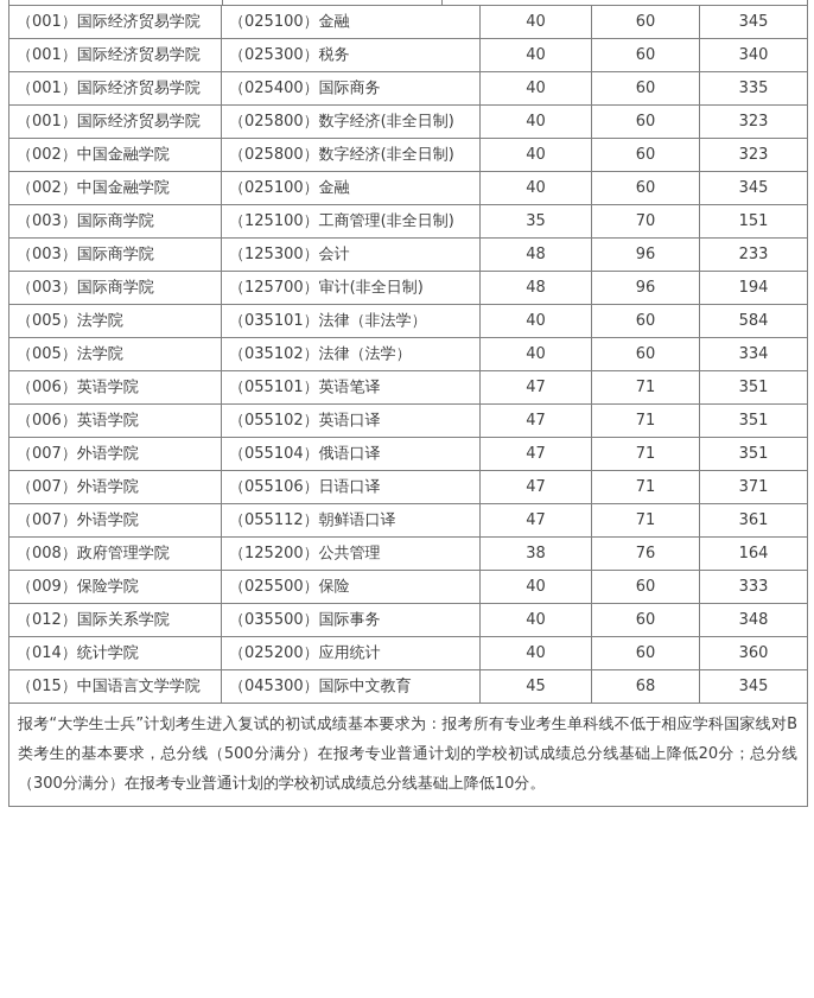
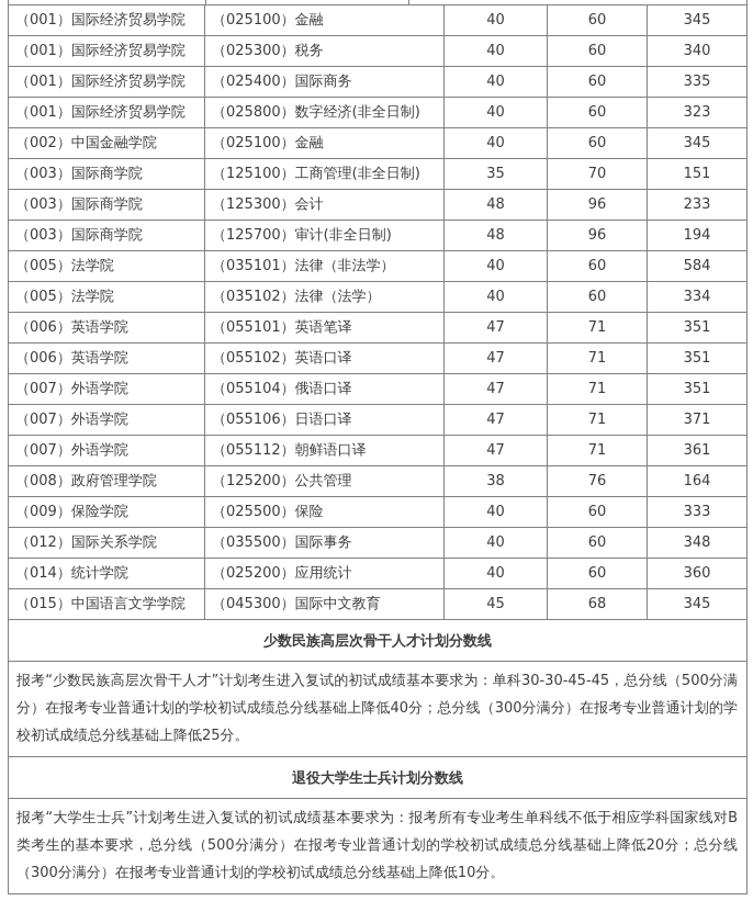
  （001）国际经济贸易学院	（025100）金融	40	60	345
  （001）国际经济贸易学院	（025300）税务	40	60	340
  （001）国际经济贸易学院	（025400）国际商务	40	60	335
  （001）国际经济贸易学院	（025800）数字经济(非全日制)	40	60	323
- （002）中国金融学院	（025800）数字经济(非全日制)	40	60	323
  （002）中国金融学院	（025100）金融	40	60	345
  （003）国际商学院	（125100）工商管理(非全日制)	35	70	151
  （003）国际商学院	（125300）会计	48	96	233
  （003）国际商学院	（125700）审计(非全日制)	48	96	194
  （005）法学院	（035101）法律（非法学）	40	60	584
  （005）法学院	（035102）法律（法学）	40	60	334
  （006）英语学院	（055101）英语笔译	47	71	351
  （006）英语学院	（055102）英语口译	47	71	351
  （007）外语学院	（055104）俄语口译	47	71	351
  （007）外语学院	（055106）日语口译	47	71	371
  （007）外语学院	（055112）朝鲜语口译	47	71	361
  （008）政府管理学院	（125200）公共管理	38	76	164
  （009）保险学院	（025500）保险	40	60	333
  （012）国际关系学院	（035500）国际事务	40	60	348
  （014）统计学院	（025200）应用统计	40	60	360
  （015）中国语言文学学院	（045300）国际中文教育	45	68	345
+ 少数民族高层次骨干人才计划分数线
+ 报考“少数民族高层次骨干人才”计划考生进入复试的初试成绩基本要求为：单科30-30-45-45，总分线（500分满分）在报考专业普通计划的学校初试成绩总分线基础上降低40分；总分线（300分满分）在报考专业普通计划的学校初试成绩总分线基础上降低25分。
+ 退役大学生士兵计划分数线
  报考“大学生士兵”计划考生进入复试的初试成绩基本要求为：报考所有专业考生单科线不低于相应学科国家线对B类考生的基本要求，总分线（500分满分）在报考专业普通计划的学校初试成绩总分线基础上降低20分；总分线（300分满分）在报考专业普通计划的学校初试成绩总分线基础上降低10分。
